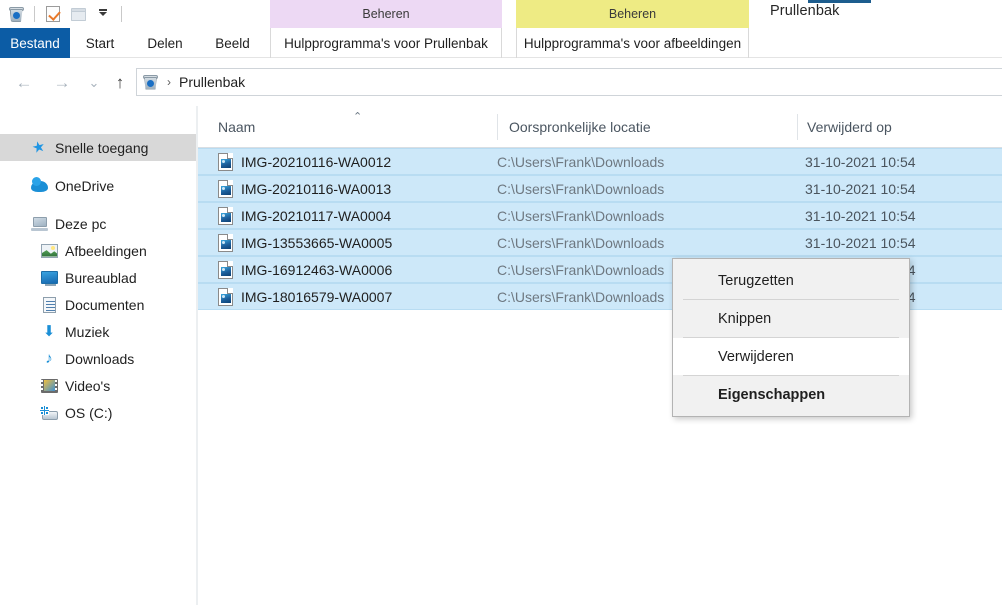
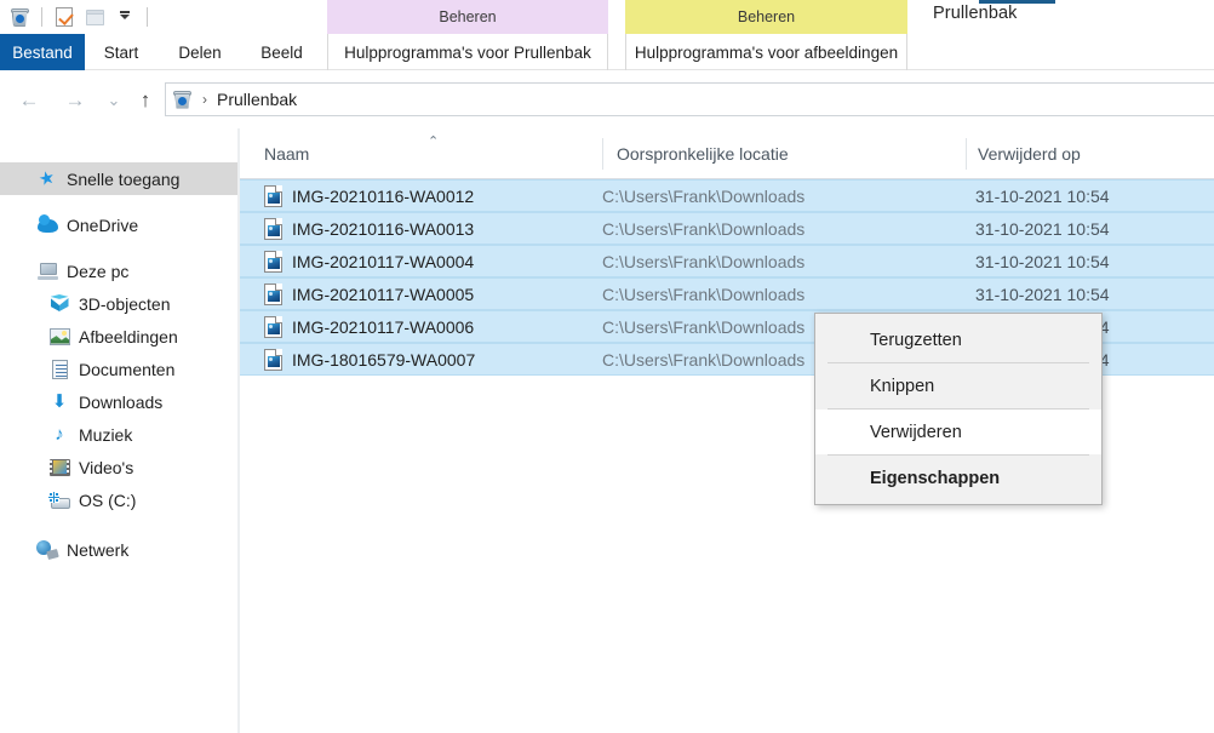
  Beheren
  Beheren
  Prullenbak
  Bestand
  Start
  Delen
  Beeld
  Hulpprogramma's voor Prullenbak
  Hulpprogramma's voor afbeeldingen
  ←
  →
  ⌄
  ↑
  ›
  Prullenbak
  Snelle toegang
  OneDrive
  Deze pc
+ 3D-objecten
  Afbeeldingen
- Bureaublad
  Documenten
  ⬇
- Muziek
+ Downloads
  ♪
- Downloads
+ Muziek
  Video's
  OS (C:)
+ Netwerk
  ⌃
  Naam
  Oorspronkelijke locatie
  Verwijderd op
  IMG-20210116-WA0012
  C:\Users\Frank\Downloads
  31-10-2021 10:54
  IMG-20210116-WA0013
  C:\Users\Frank\Downloads
  31-10-2021 10:54
  IMG-20210117-WA0004
  C:\Users\Frank\Downloads
  31-10-2021 10:54
- IMG-13553665-WA0005
+ IMG-20210117-WA0005
  C:\Users\Frank\Downloads
  31-10-2021 10:54
- IMG-16912463-WA0006
+ IMG-20210117-WA0006
  C:\Users\Frank\Downloads
  IMG-18016579-WA0007
  C:\Users\Frank\Downloads
  Terugzetten
  Knippen
  Verwijderen
  Eigenschappen
